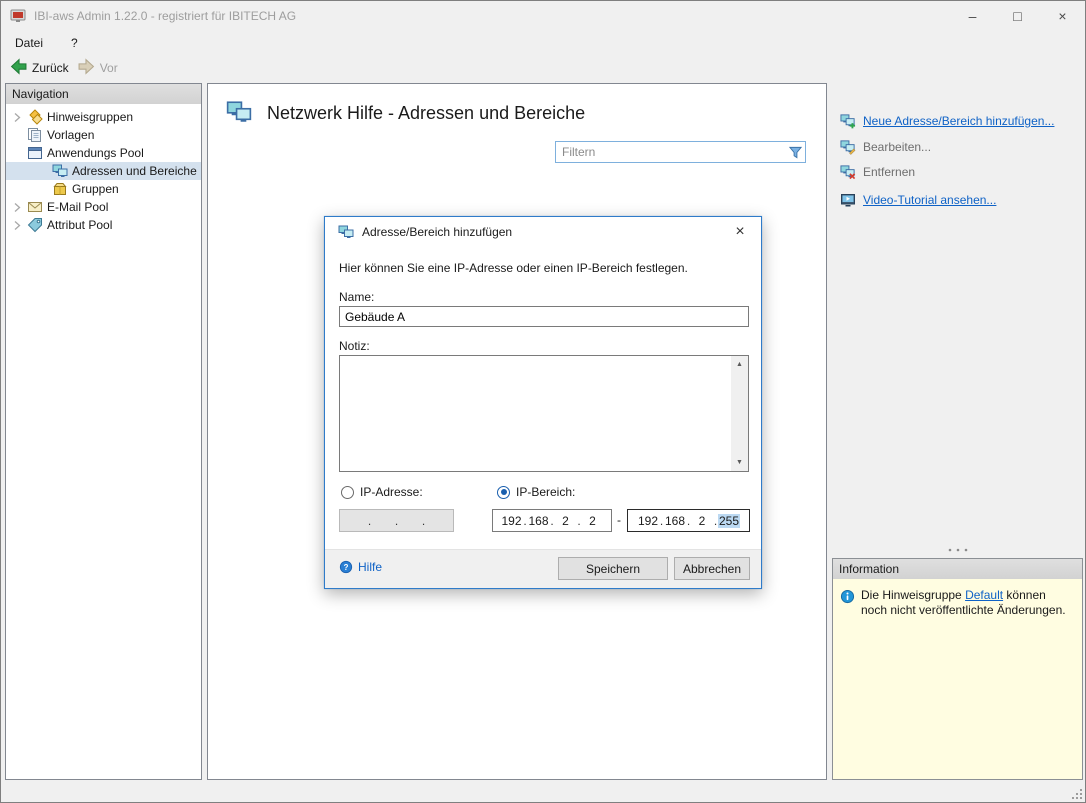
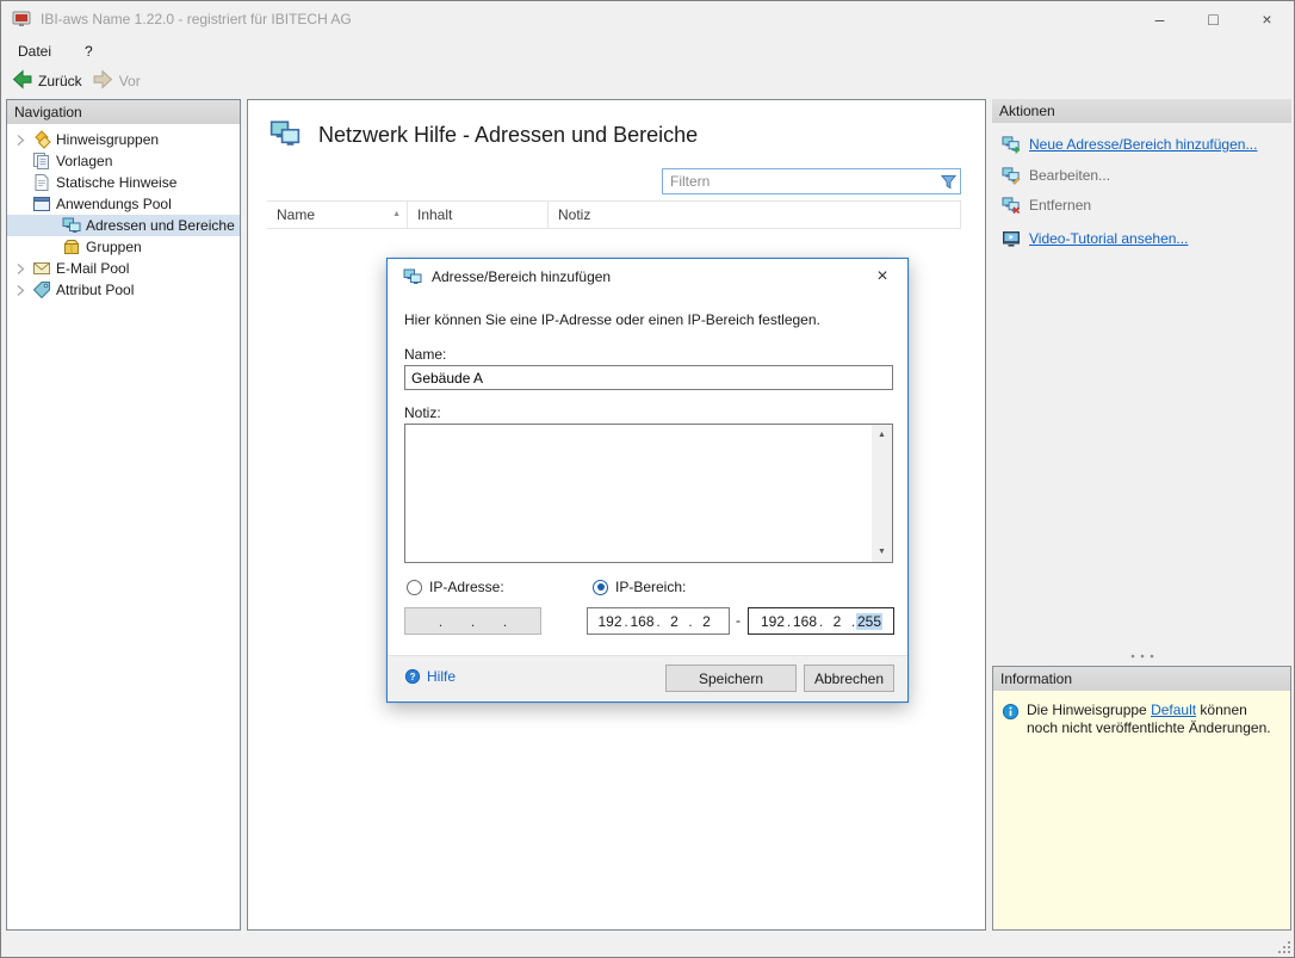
- IBI-aws Admin 1.22.0 - registriert für IBITECH AG
+ IBI-aws Name 1.22.0 - registriert für IBITECH AG
  –
  □
  ×
  Datei
  ?
  Zurück
  Vor
  Navigation
  Hinweisgruppen
  Vorlagen
+ Statische Hinweise
  Anwendungs Pool
  Adressen und Bereiche
  Gruppen
  E-Mail Pool
  Attribut Pool
  Netzwerk Hilfe - Adressen und Bereiche
  Filtern
+ Name
+ Inhalt
+ Notiz
+ Aktionen
  Neue Adresse/Bereich hinzufügen...
  Bearbeiten...
  Entfernen
  Video-Tutorial ansehen...
  Information
  Die Hinweisgruppe Default können noch nicht veröffentlichte Änderungen.
  Adresse/Bereich hinzufügen
  ×
  Hier können Sie eine IP-Adresse oder einen IP-Bereich festlegen.
  Name:
  Gebäude A
  Notiz:
  IP-Adresse:
  IP-Bereich:
  .
  .
  .
  192
  .
  168
  .
  2
  .
  2
  -
  192
  .
  168
  .
  2
  .
  255
  Hilfe
  Speichern
  Abbrechen
